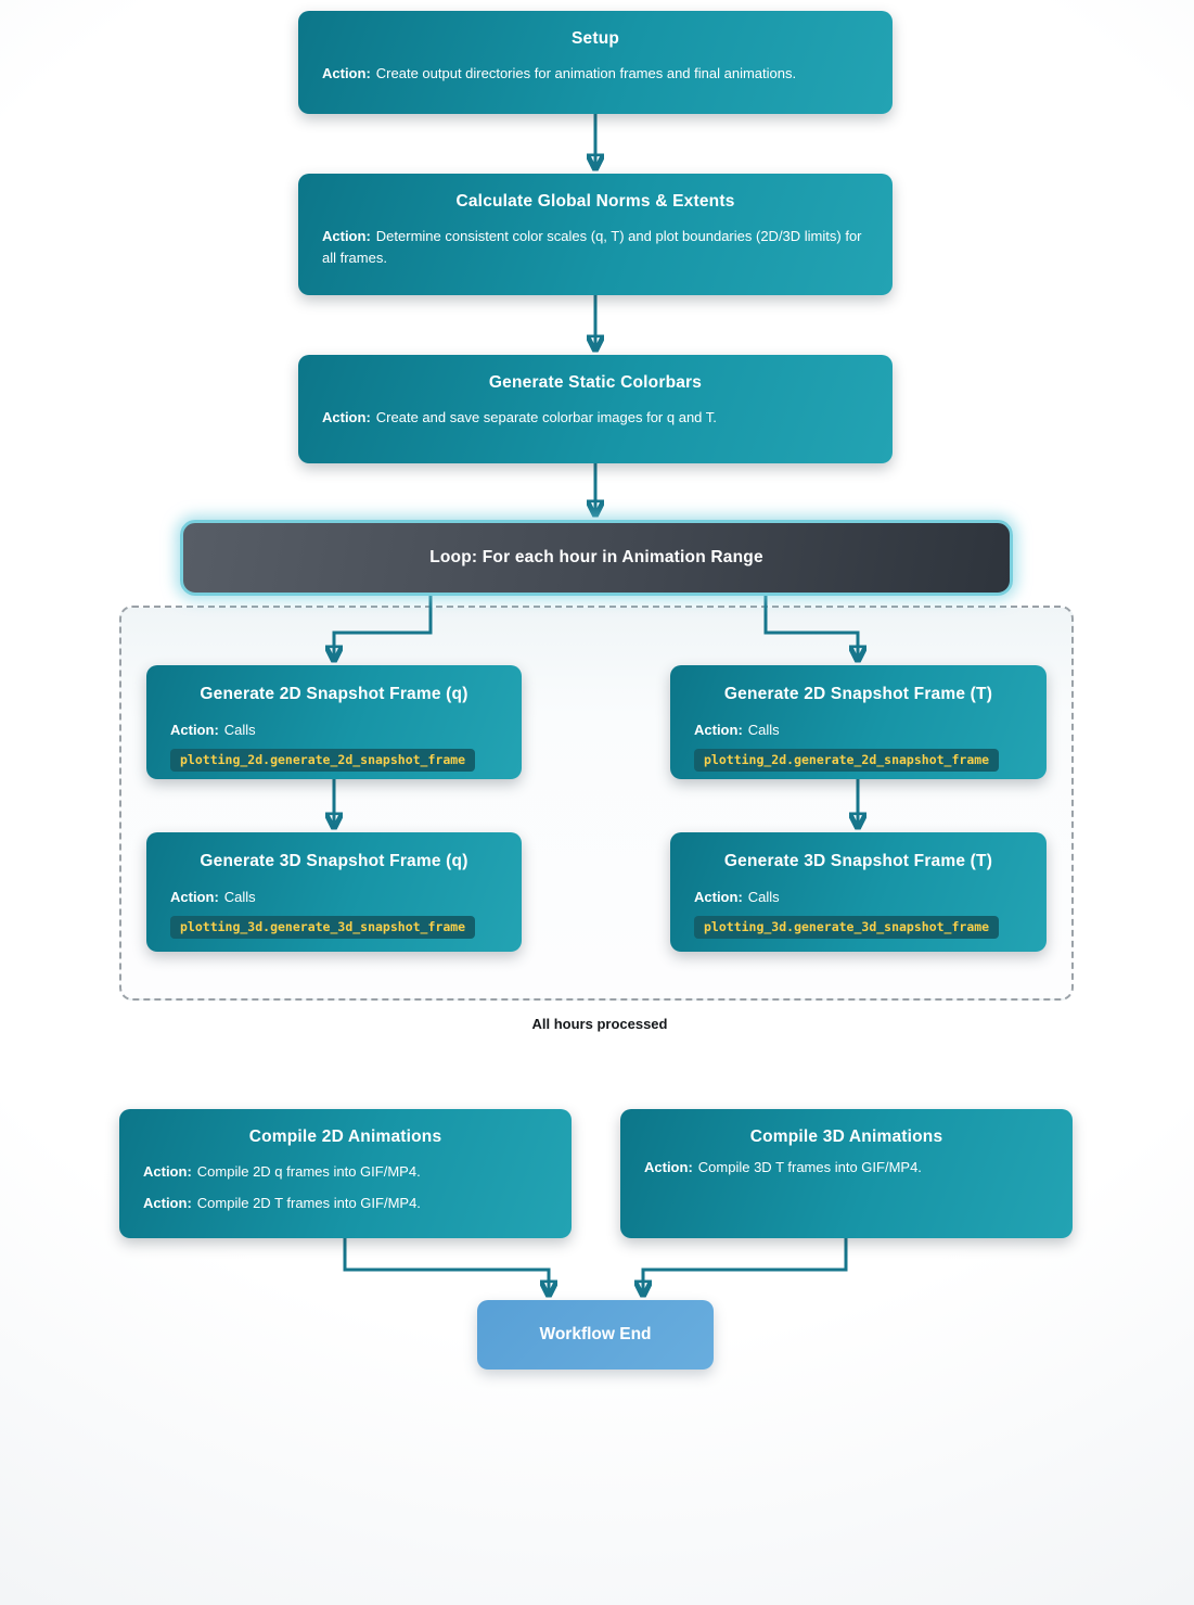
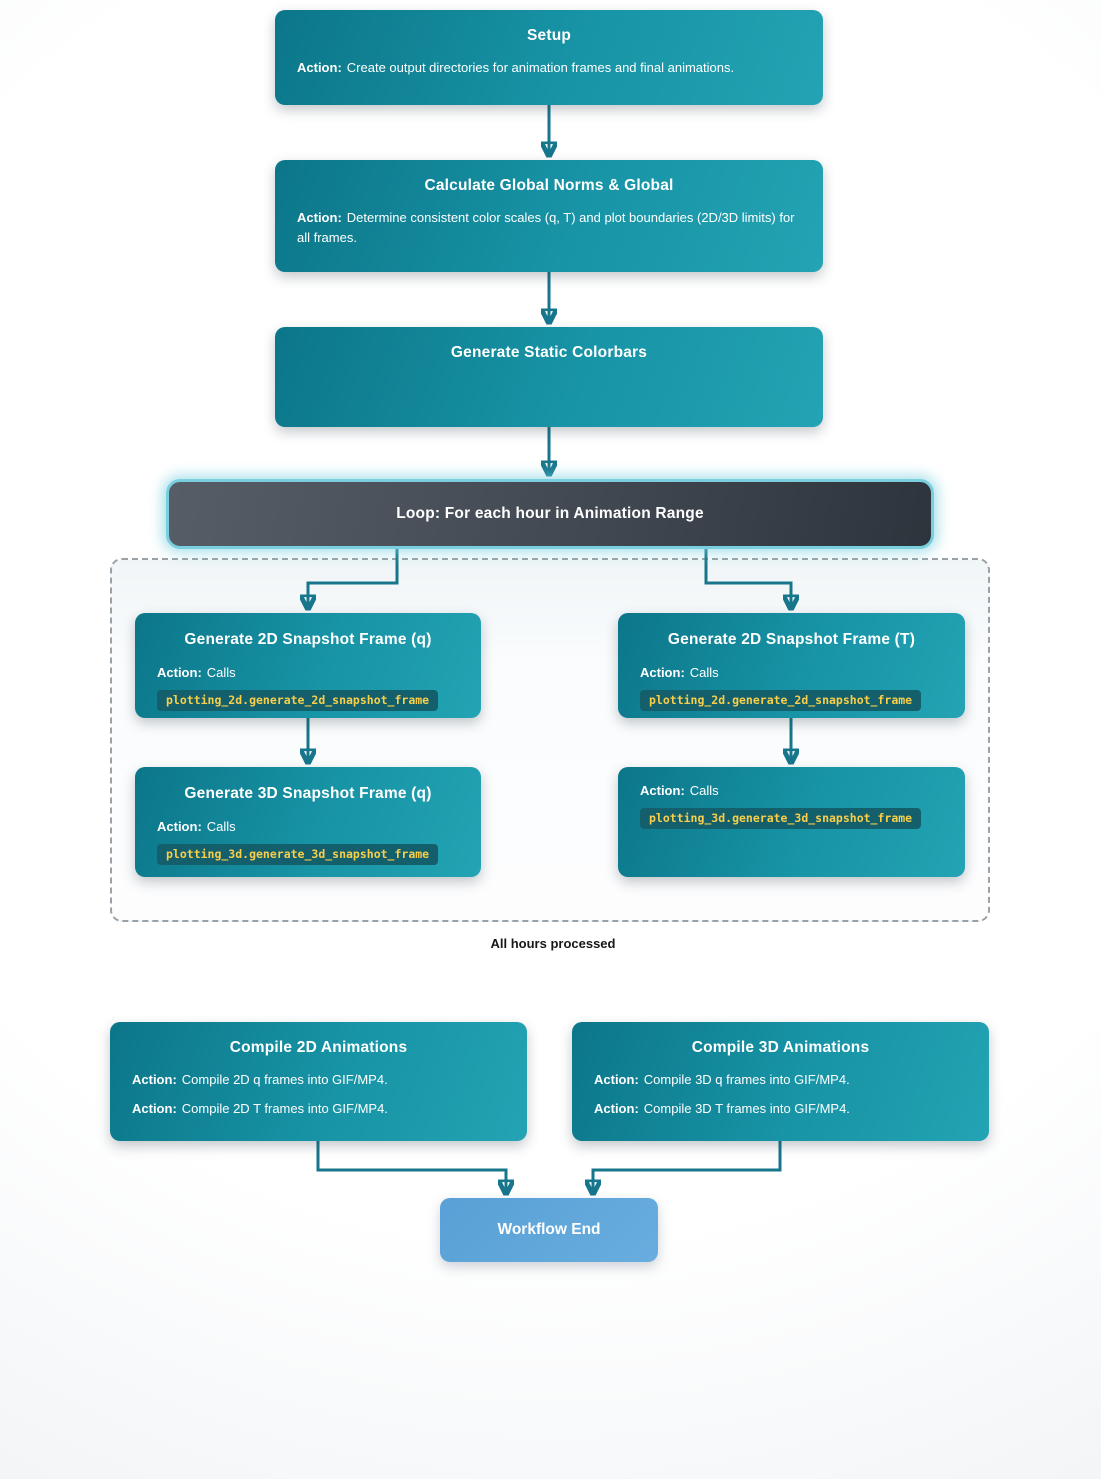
  Setup
  Action: Create output directories for animation frames and final animations.
- Calculate Global Norms & Extents
+ Calculate Global Norms & Global
  Action: Determine consistent color scales (q, T) and plot boundaries (2D/3D limits) for all frames.
  Generate Static Colorbars
- Action: Create and save separate colorbar images for q and T.
  Loop: For each hour in Animation Range
  Generate 2D Snapshot Frame (q)
  Action: Calls
  plotting_2d.generate_2d_snapshot_frame
  Generate 2D Snapshot Frame (T)
  Action: Calls
  plotting_2d.generate_2d_snapshot_frame
  Generate 3D Snapshot Frame (q)
  Action: Calls
  plotting_3d.generate_3d_snapshot_frame
- Generate 3D Snapshot Frame (T)
  Action: Calls
  plotting_3d.generate_3d_snapshot_frame
  All hours processed
  Compile 2D Animations
  Action: Compile 2D q frames into GIF/MP4.
  Action: Compile 2D T frames into GIF/MP4.
  Compile 3D Animations
+ Action: Compile 3D q frames into GIF/MP4.
  Action: Compile 3D T frames into GIF/MP4.
  Workflow End
